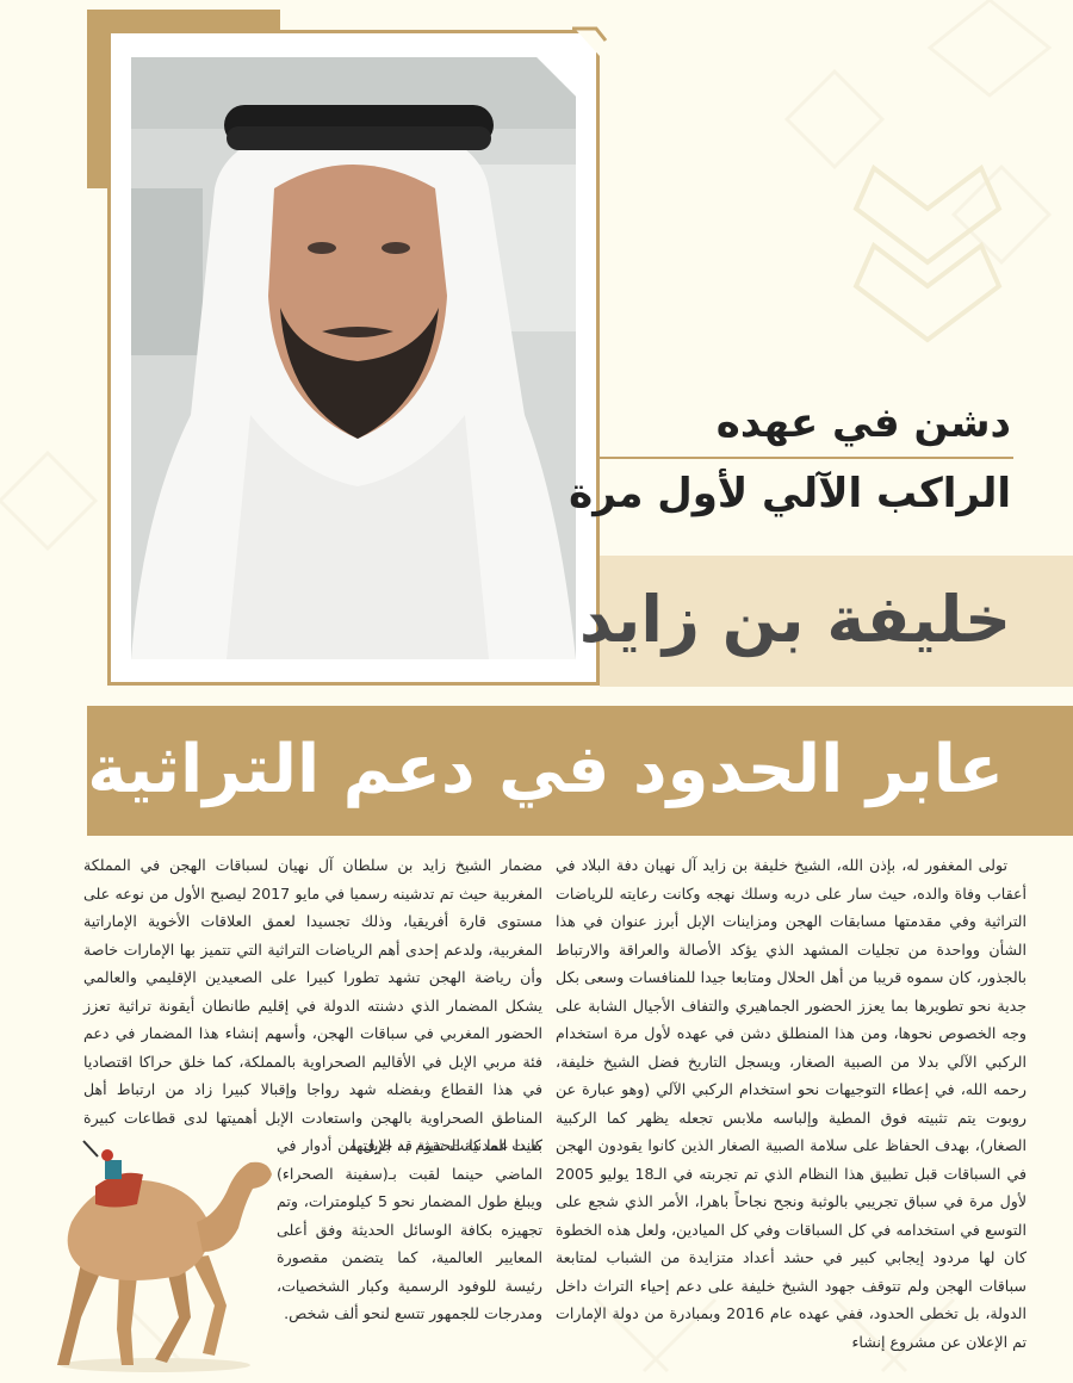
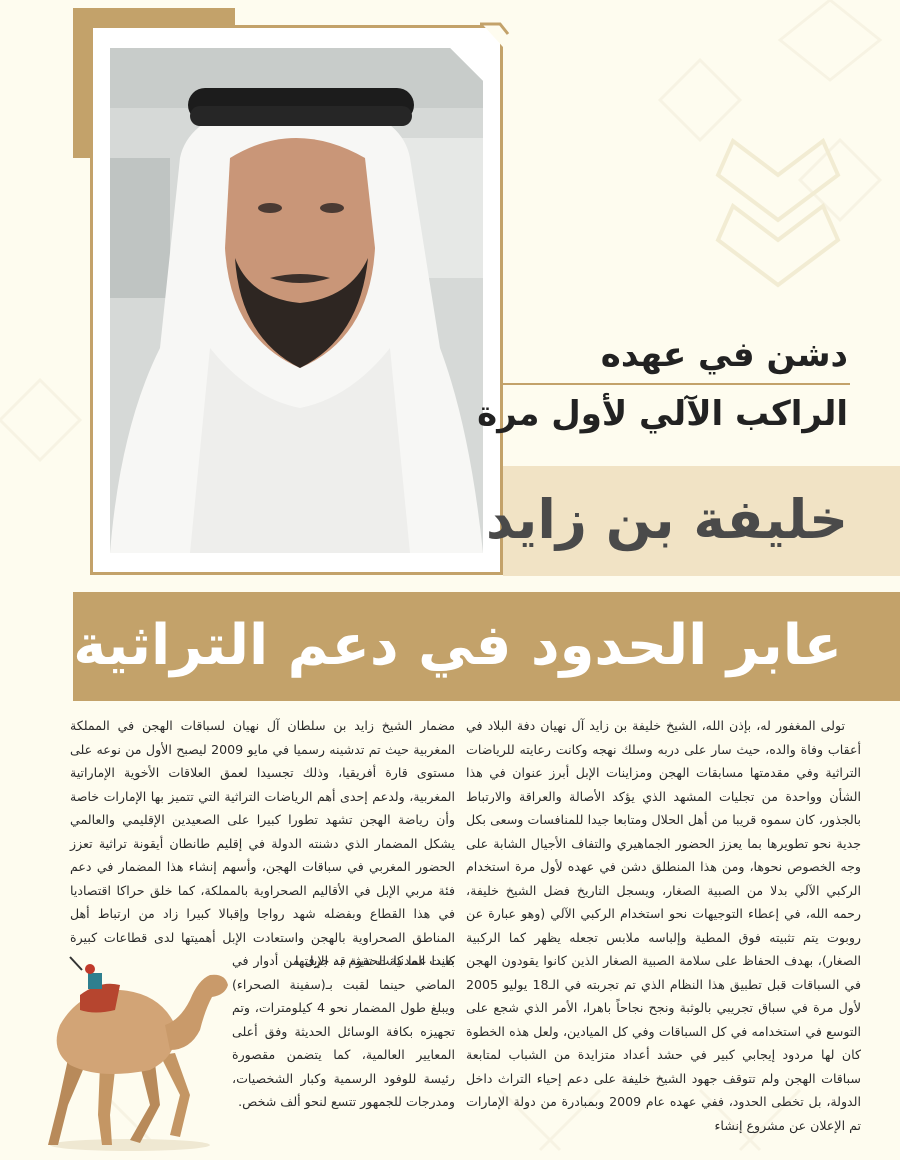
  دشن في عهده
  الراكب الآلي لأول مرة
  خليفة بن زايد
  عابر الحدود في دعم التراثية
- تولى المغفور له، بإذن الله، الشيخ خليفة بن زايد آل نهيان دفة البلاد في أعقاب وفاة والده، حيث سار على دربه وسلك نهجه وكانت رعايته للرياضات التراثية وفي مقدمتها مسابقات الهجن ومزاينات الإبل أبرز عنوان في هذا الشأن وواحدة من تجليات المشهد الذي يؤكد الأصالة والعراقة والارتباط بالجذور، كان سموه قريبا من أهل الحلال ومتابعا جيدا للمنافسات وسعى بكل جدية نحو تطويرها بما يعزز الحضور الجماهيري والتفاف الأجيال الشابة على وجه الخصوص نحوها، ومن هذا المنطلق دشن في عهده لأول مرة استخدام الركبي الآلي بدلا من الصبية الصغار، ويسجل التاريخ فضل الشيخ خليفة، رحمه الله، في إعطاء التوجيهات نحو استخدام الركبي الآلي (وهو عبارة عن روبوت يتم تثبيته فوق المطية وإلباسه ملابس تجعله يظهر كما الركبية الصغار)، بهدف الحفاظ على سلامة الصبية الصغار الذين كانوا يقودون الهجن في السباقات قبل تطبيق هذا النظام الذي تم تجربته في الـ18 يوليو 2005 لأول مرة في سباق تجريبي بالوثبة ونجح نجاحاً باهرا، الأمر الذي شجع على التوسع في استخدامه في كل السباقات وفي كل الميادين، ولعل هذه الخطوة كان لها مردود إيجابي كبير في حشد أعداد متزايدة من الشباب لمتابعة سباقات الهجن ولم تتوقف جهود الشيخ خليفة على دعم إحياء التراث داخل الدولة، بل تخطى الحدود، ففي عهده عام 2016 وبمبادرة من دولة الإمارات تم الإعلان عن مشروع إنشاء
+ تولى المغفور له، بإذن الله، الشيخ خليفة بن زايد آل نهيان دفة البلاد في أعقاب وفاة والده، حيث سار على دربه وسلك نهجه وكانت رعايته للرياضات التراثية وفي مقدمتها مسابقات الهجن ومزاينات الإبل أبرز عنوان في هذا الشأن وواحدة من تجليات المشهد الذي يؤكد الأصالة والعراقة والارتباط بالجذور، كان سموه قريبا من أهل الحلال ومتابعا جيدا للمنافسات وسعى بكل جدية نحو تطويرها بما يعزز الحضور الجماهيري والتفاف الأجيال الشابة على وجه الخصوص نحوها، ومن هذا المنطلق دشن في عهده لأول مرة استخدام الركبي الآلي بدلا من الصبية الصغار، ويسجل التاريخ فضل الشيخ خليفة، رحمه الله، في إعطاء التوجيهات نحو استخدام الركبي الآلي (وهو عبارة عن روبوت يتم تثبيته فوق المطية وإلباسه ملابس تجعله يظهر كما الركبية الصغار)، بهدف الحفاظ على سلامة الصبية الصغار الذين كانوا يقودون الهجن في السباقات قبل تطبيق هذا النظام الذي تم تجربته في الـ18 يوليو 2005 لأول مرة في سباق تجريبي بالوثبة ونجح نجاحاً باهرا، الأمر الذي شجع على التوسع في استخدامه في كل السباقات وفي كل الميادين، ولعل هذه الخطوة كان لها مردود إيجابي كبير في حشد أعداد متزايدة من الشباب لمتابعة سباقات الهجن ولم تتوقف جهود الشيخ خليفة على دعم إحياء التراث داخل الدولة، بل تخطى الحدود، ففي عهده عام 2009 وبمبادرة من دولة الإمارات تم الإعلان عن مشروع إنشاء
- مضمار الشيخ زايد بن سلطان آل نهيان لسباقات الهجن في المملكة المغربية حيث تم تدشينه رسميا في مايو 2017 ليصبح الأول من نوعه على مستوى قارة أفريقيا، وذلك تجسيدا لعمق العلاقات الأخوية الإماراتية المغربية، ولدعم إحدى أهم الرياضات التراثية التي تتميز بها الإمارات خاصة وأن رياضة الهجن تشهد تطورا كبيرا على الصعيدين الإقليمي والعالمي يشكل المضمار الذي دشنته الدولة في إقليم طانطان أيقونة تراثية تعزز الحضور المغربي في سباقات الهجن، وأسهم إنشاء هذا المضمار في دعم فئة مربي الإبل في الأقاليم الصحراوية بالمملكة، كما خلق حراكا اقتصاديا في هذا القطاع وبفضله شهد رواجا وإقبالا كبيرا زاد من ارتباط أهل المناطق الصحراوية بالهجن واستعادت الإبل أهميتها لدى قطاعات كبيرة كانت المدنية الحديثة قد جرفتها
+ مضمار الشيخ زايد بن سلطان آل نهيان لسباقات الهجن في المملكة المغربية حيث تم تدشينه رسميا في مايو 2009 ليصبح الأول من نوعه على مستوى قارة أفريقيا، وذلك تجسيدا لعمق العلاقات الأخوية الإماراتية المغربية، ولدعم إحدى أهم الرياضات التراثية التي تتميز بها الإمارات خاصة وأن رياضة الهجن تشهد تطورا كبيرا على الصعيدين الإقليمي والعالمي يشكل المضمار الذي دشنته الدولة في إقليم طانطان أيقونة تراثية تعزز الحضور المغربي في سباقات الهجن، وأسهم إنشاء هذا المضمار في دعم فئة مربي الإبل في الأقاليم الصحراوية بالمملكة، كما خلق حراكا اقتصاديا في هذا القطاع وبفضله شهد رواجا وإقبالا كبيرا زاد من ارتباط أهل المناطق الصحراوية بالهجن واستعادت الإبل أهميتها لدى قطاعات كبيرة كانت المدنية الحديثة قد جرفتها
- بعيدا عما كانت تقوم به الإبل من أدوار في الماضي حينما لقبت بـ(سفينة الصحراء) ويبلغ طول المضمار نحو 5 كيلومترات، وتم تجهيزه بكافة الوسائل الحديثة وفق أعلى المعايير العالمية، كما يتضمن مقصورة رئيسة للوفود الرسمية وكبار الشخصيات، ومدرجات للجمهور تتسع لنحو ألف شخص.
+ بعيدا عما كانت تقوم به الإبل من أدوار في الماضي حينما لقبت بـ(سفينة الصحراء) ويبلغ طول المضمار نحو 4 كيلومترات، وتم تجهيزه بكافة الوسائل الحديثة وفق أعلى المعايير العالمية، كما يتضمن مقصورة رئيسة للوفود الرسمية وكبار الشخصيات، ومدرجات للجمهور تتسع لنحو ألف شخص.
